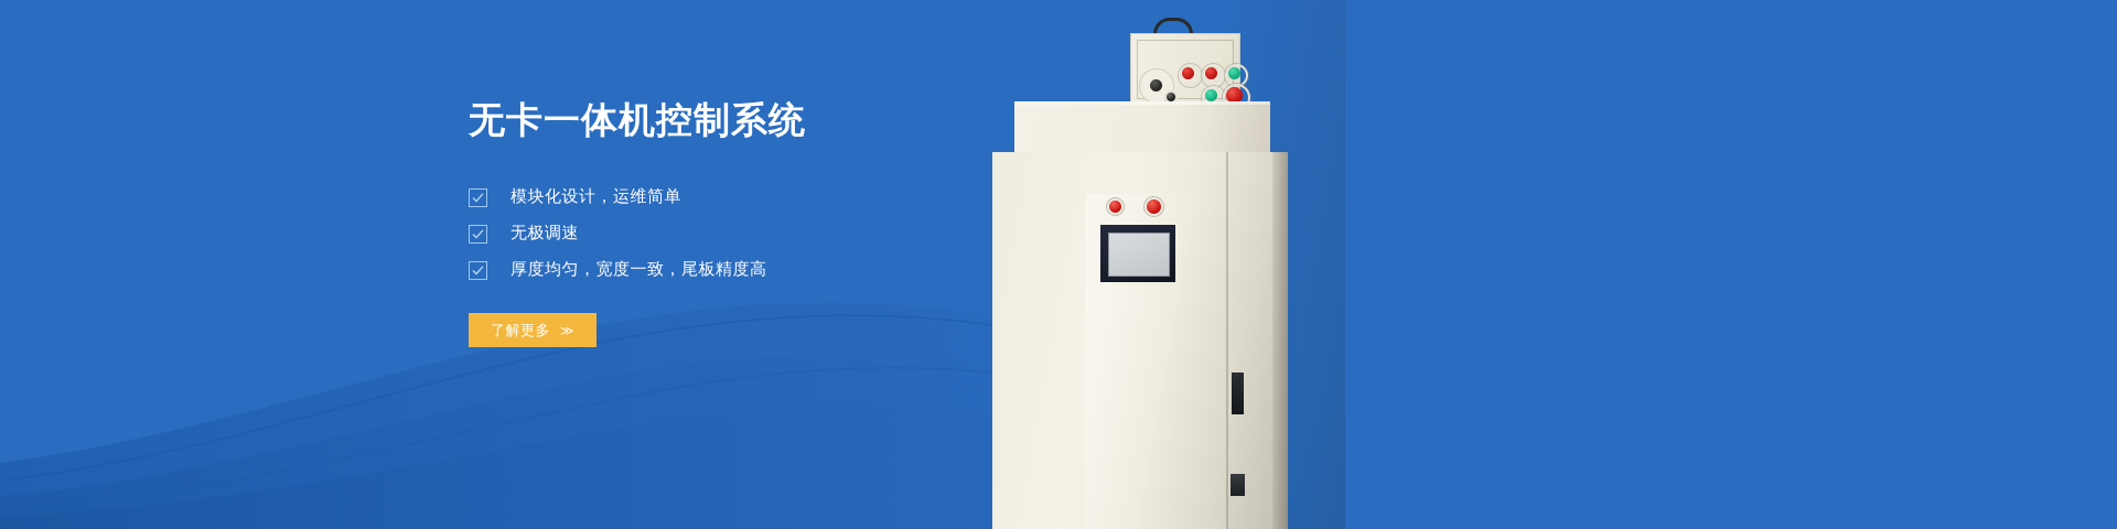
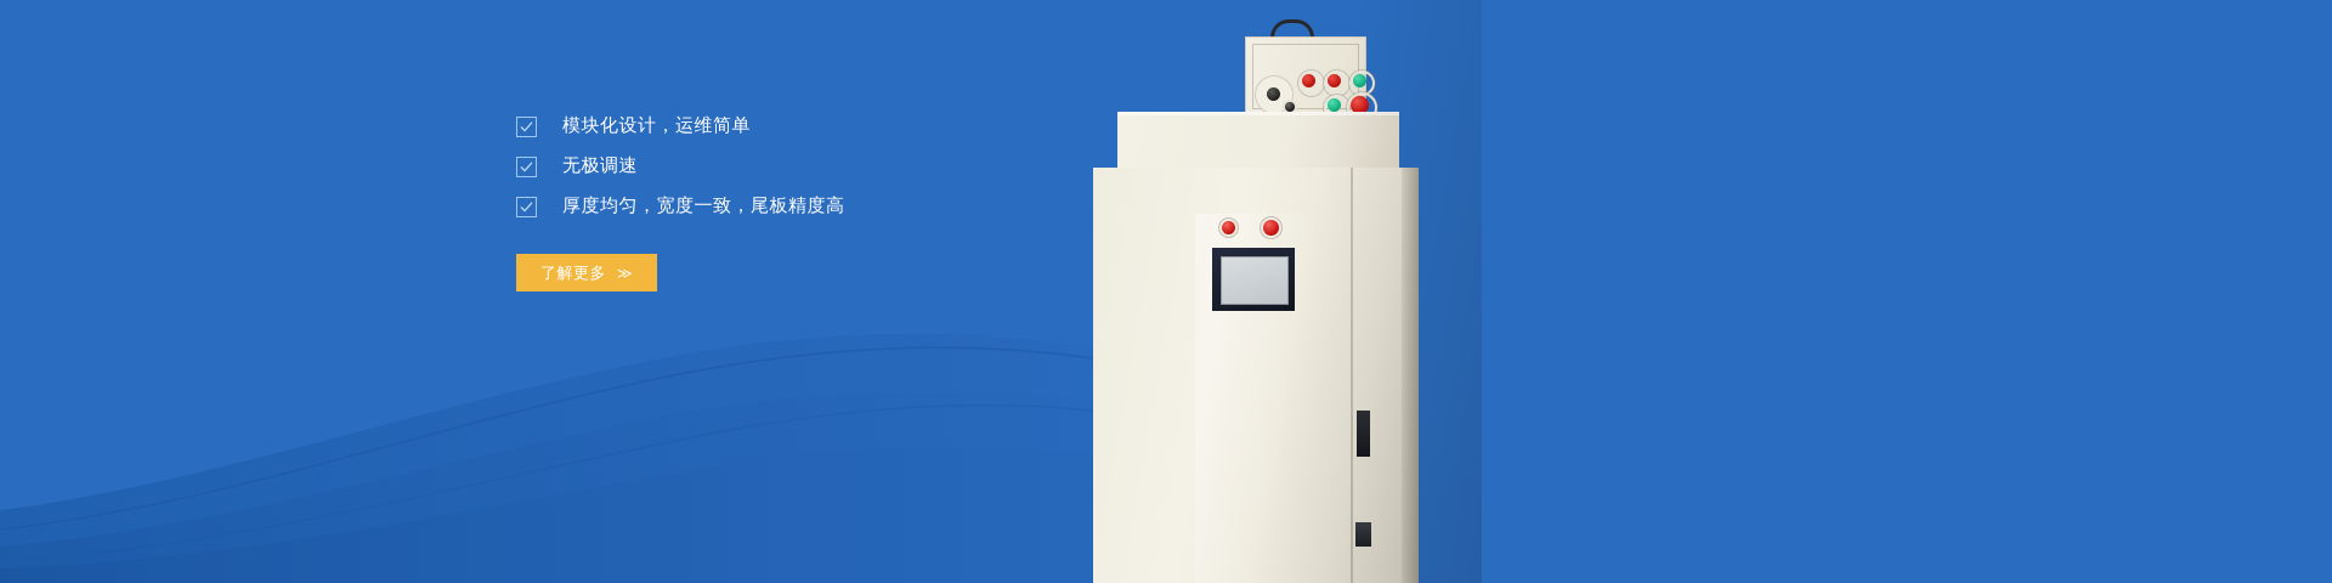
- 无卡一体机控制系统
  模块化设计，运维简单
  无极调速
  厚度均匀，宽度一致，尾板精度高
  了解更多
  ≫
